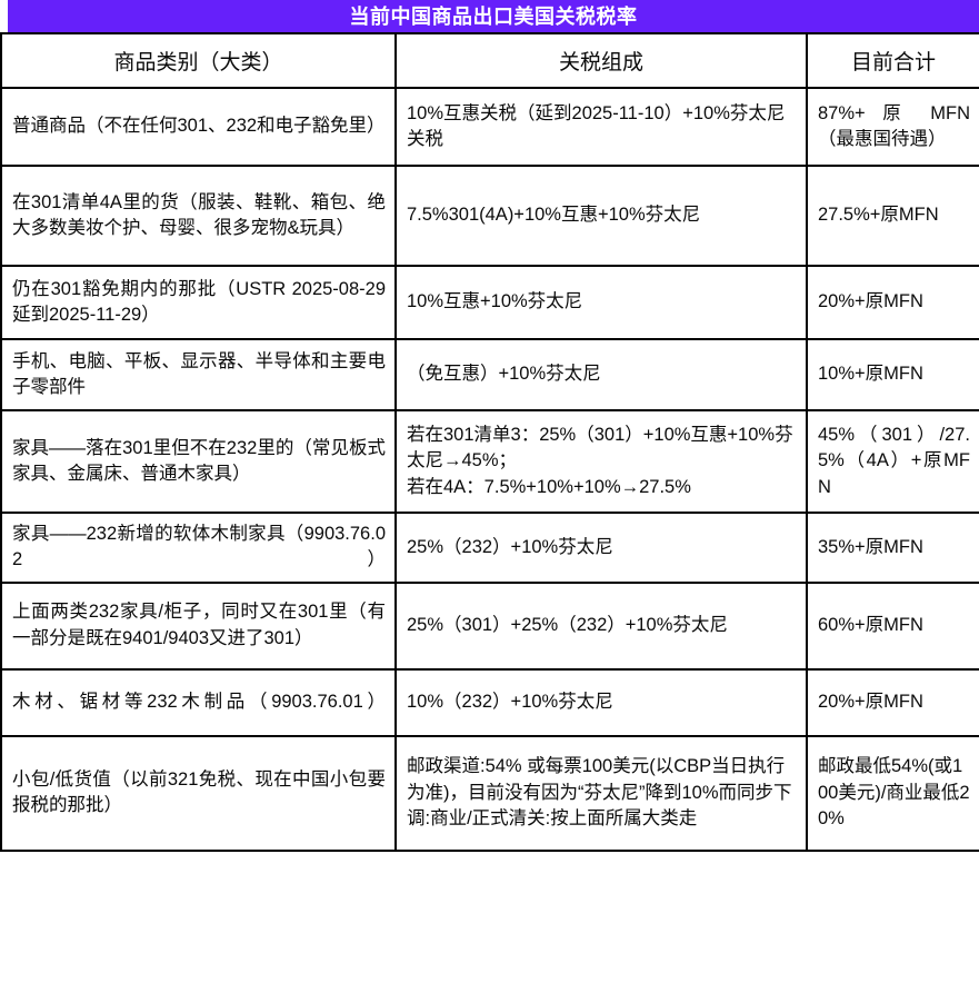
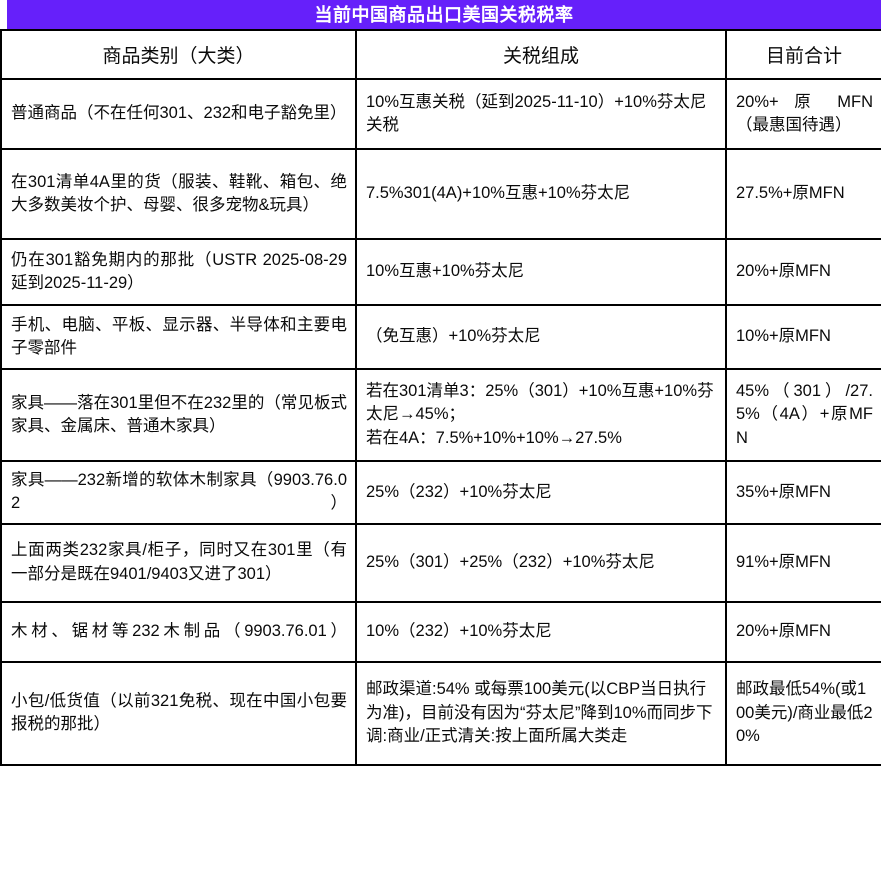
  当前中国商品出口美国关税税率
  商品类别（大类）	关税组成	目前合计
- 普通商品（不在任何301、232和电子豁免里）	10%互惠关税（延到2025-11-10）+10%芬太尼关税	87%+ 原 MFN （最惠国待遇）
+ 普通商品（不在任何301、232和电子豁免里）	10%互惠关税（延到2025-11-10）+10%芬太尼关税	20%+ 原 MFN （最惠国待遇）
  在301清单4A里的货（服装、鞋靴、箱包、绝大多数美妆个护、母婴、很多宠物&玩具）	7.5%301(4A)+10%互惠+10%芬太尼	27.5%+原MFN
  仍在301豁免期内的那批（USTR 2025-08-29延到2025-11-29）	10%互惠+10%芬太尼	20%+原MFN
  手机、电脑、平板、显示器、半导体和主要电子零部件	（免互惠）+10%芬太尼	10%+原MFN
  家具——落在301里但不在232里的（常见板式家具、金属床、普通木家具）	若在301清单3：25%（301）+10%互惠+10%芬太尼→45%； 若在4A：7.5%+10%+10%→27.5%	45%（301）/27.5%（4A）+原MFN
  家具——232新增的软体木制家具（9903.76.02）	25%（232）+10%芬太尼	35%+原MFN
- 上面两类232家具/柜子，同时又在301里（有一部分是既在9401/9403又进了301）	25%（301）+25%（232）+10%芬太尼	60%+原MFN
+ 上面两类232家具/柜子，同时又在301里（有一部分是既在9401/9403又进了301）	25%（301）+25%（232）+10%芬太尼	91%+原MFN
  木材、锯材等232木制品（9903.76.01）	10%（232）+10%芬太尼	20%+原MFN
  小包/低货值（以前321免税、现在中国小包要报税的那批）	邮政渠道:54% 或每票100美元(以CBP当日执行为准)，目前没有因为“芬太尼”降到10%而同步下调:商业/正式清关:按上面所属大类走	邮政最低54%(或100美元)/商业最低20%
